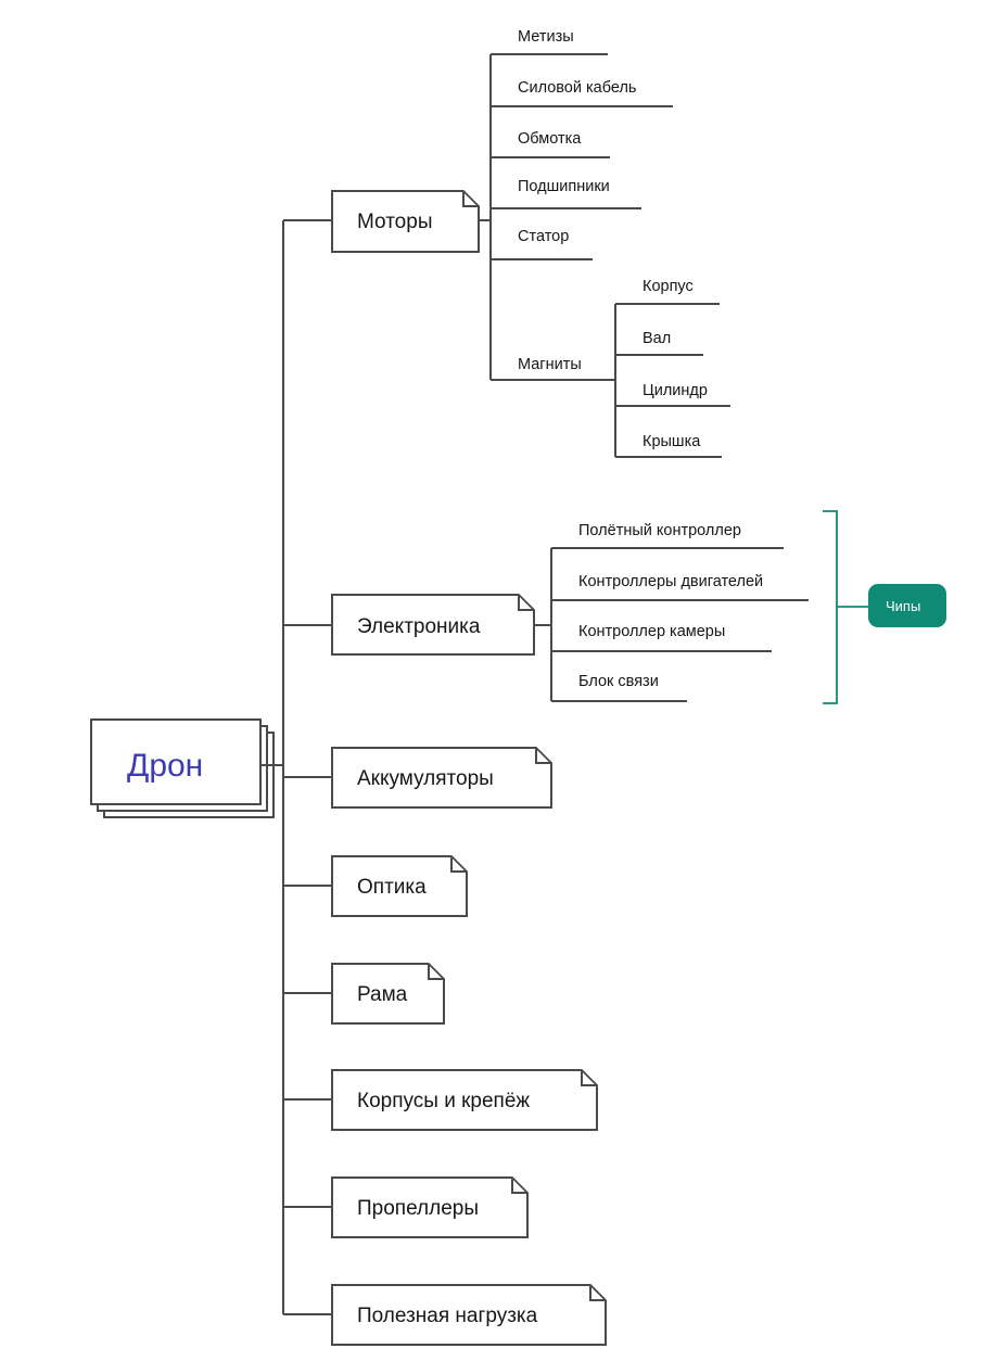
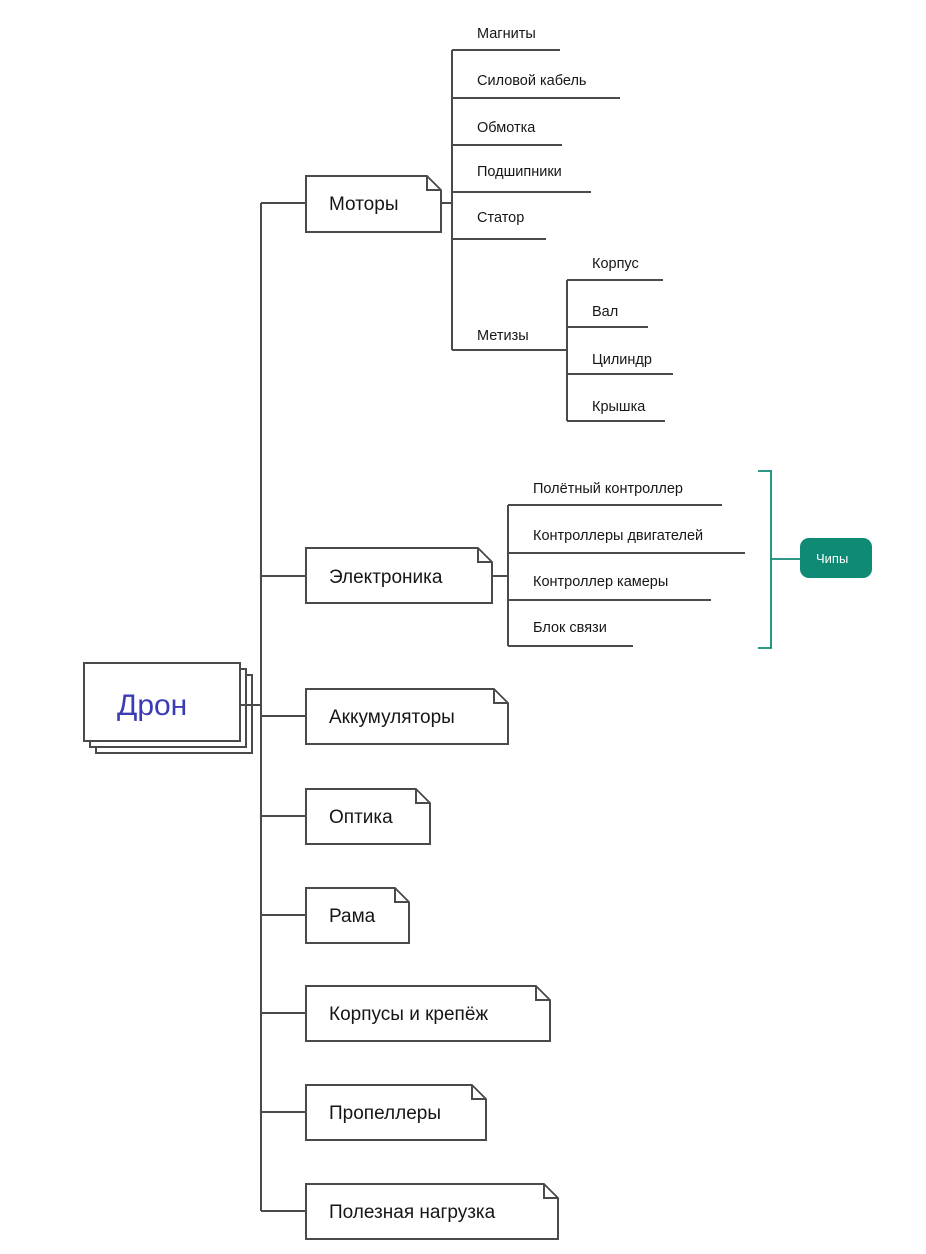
  Дрон
  Моторы
  Электроника
  Аккумуляторы
  Оптика
  Рама
  Корпусы и крепёж
  Пропеллеры
  Полезная нагрузка
- Метизы
+ Магниты
  Силовой кабель
  Обмотка
  Подшипники
  Статор
- Магниты
+ Метизы
  Корпус
  Вал
  Цилиндр
  Крышка
  Полётный контроллер
  Контроллеры двигателей
  Контроллер камеры
  Блок связи
  Чипы
